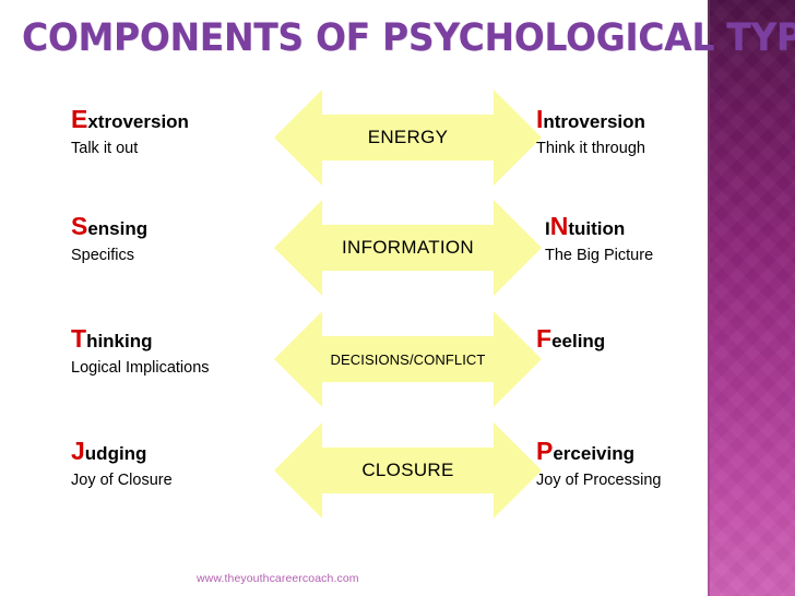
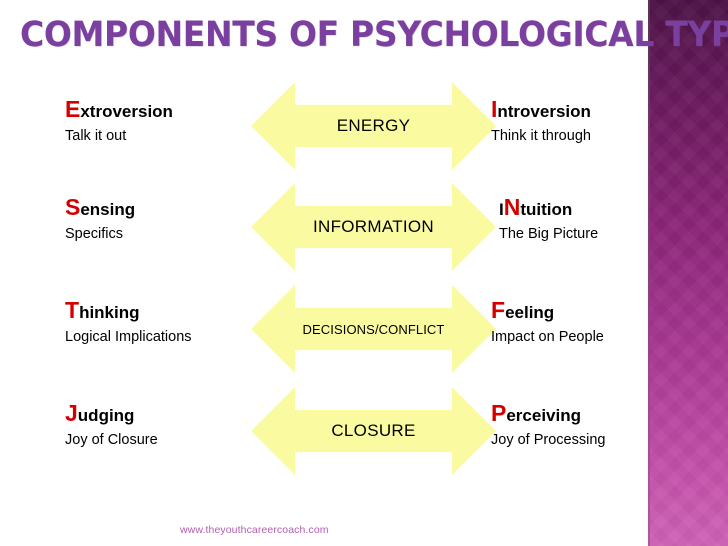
  COMPONENTS OF PSYCHOLOGICAL TYP
  ENERGY
  Extroversion
  Talk it out
  Introversion
  Think it through
  INFORMATION
  Sensing
  Specifics
  INtuition
  The Big Picture
  DECISIONS/CONFLICT
  Thinking
  Logical Implications
  Feeling
+ Impact on People
  CLOSURE
  Judging
  Joy of Closure
  Perceiving
  Joy of Processing
  www.theyouthcareercoach.com
